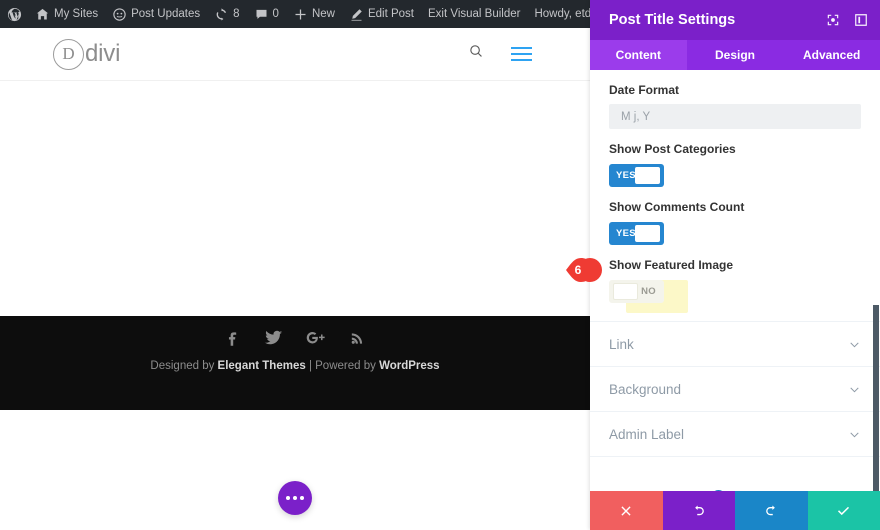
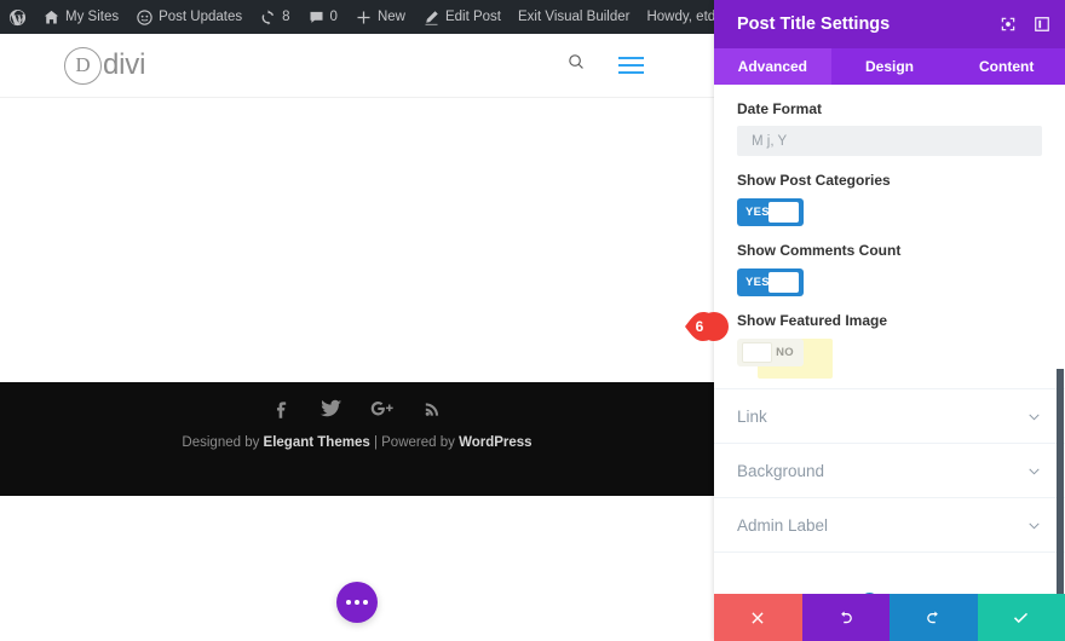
  My Sites
  Post Updates
  8
  0
  New
  Edit Post
  Exit Visual Builder
  Howdy, etd
  D
  divi
  Designed by Elegant Themes | Powered by WordPress
  Post Title Settings
- Content
+ Advanced
  Design
- Advanced
+ Content
  Date Format
  M j, Y
  Show Post Categories
  YES
  Show Comments Count
  YES
  Show Featured Image
  NO
  Link
  Background
  Admin Label
  6
